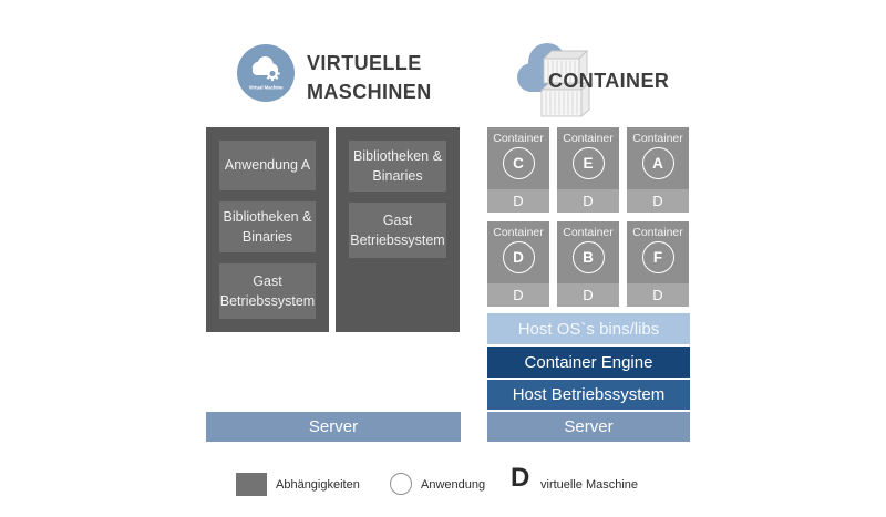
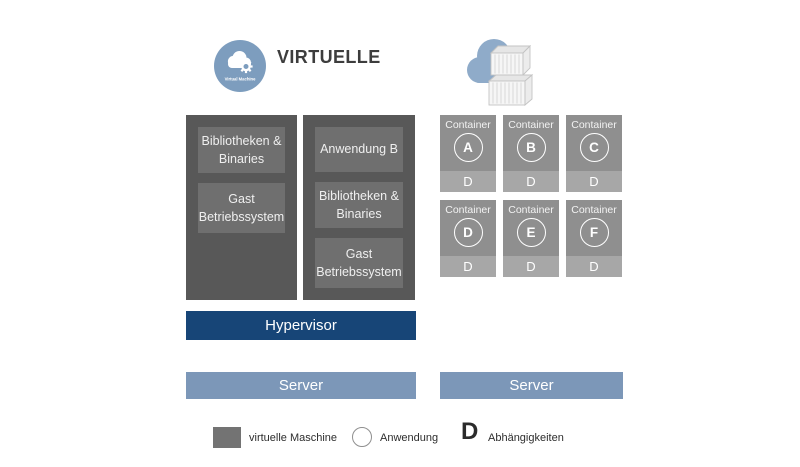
  VIRTUELLE
- MASCHINEN
- CONTAINER
- Anwendung A
  Bibliotheken &
  Binaries
  Gast
  Betriebssystem
+ Anwendung B
  Bibliotheken &
  Binaries
  Gast
  Betriebssystem
+ Hypervisor
  Server
  Container
- C
+ A
  D
  Container
- E
+ B
  D
  Container
- A
+ C
  D
  Container
  D
  D
  Container
- B
+ E
  D
  Container
  F
  D
- Host OS`s bins/libs
- Container Engine
- Host Betriebssystem
  Server
- Abhängigkeiten
+ virtuelle Maschine
  Anwendung
  D
- virtuelle Maschine
+ Abhängigkeiten
